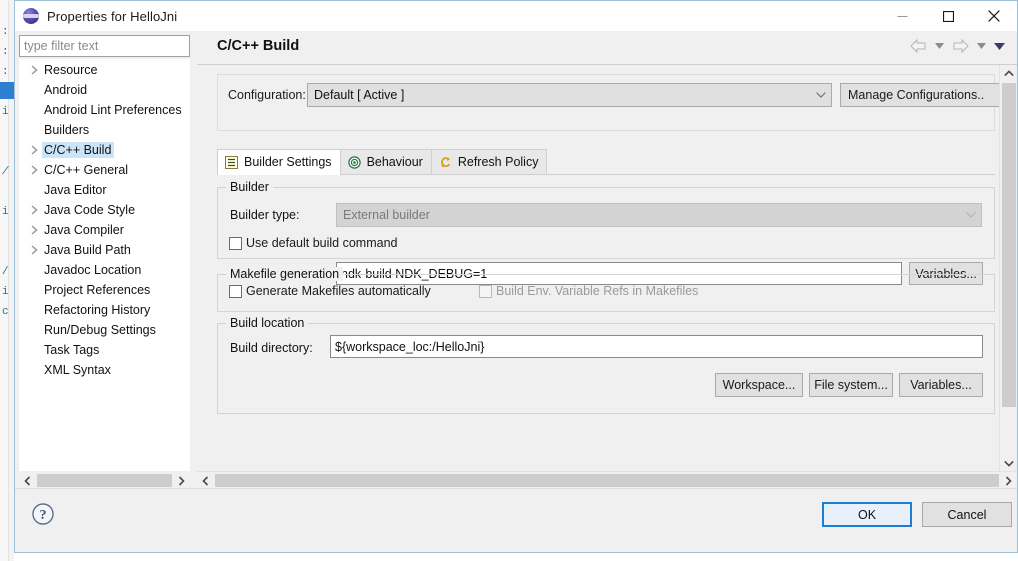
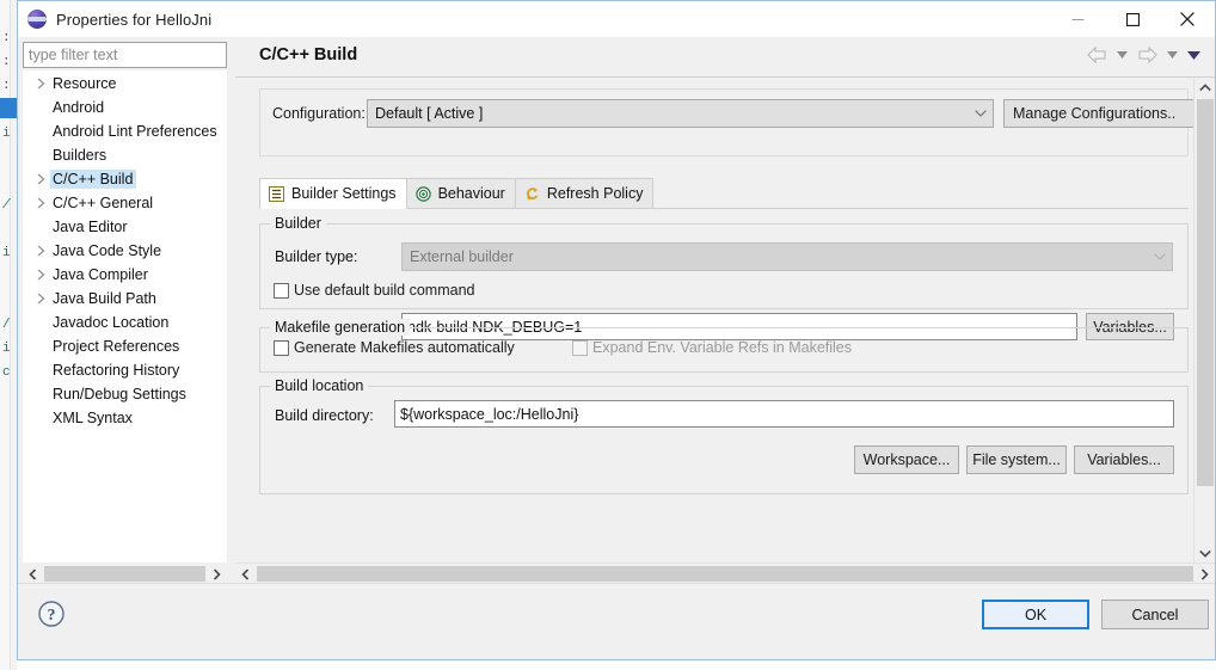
  :
  :
  :
  i
  /
  i
  /
  i
  c
  Properties for HelloJni
  C/C++ Build
  type filter text
  Resource
  Android
  Android Lint Preferences
  Builders
  C/C++ Build
  C/C++ General
  Java Editor
  Java Code Style
  Java Compiler
  Java Build Path
  Javadoc Location
  Project References
  Refactoring History
  Run/Debug Settings
- Task Tags
  XML Syntax
  Configuration:
  Default [ Active ]
  Manage Configurations..
  Builder Settings
  Behaviour
  Refresh Policy
  Builder
  Builder type:
  External builder
  Use default build command
  ndk-build NDK_DEBUG=1
  Variables...
  Makefile generation
  Generate Makefiles automatically
- Build Env. Variable Refs in Makefiles
+ Expand Env. Variable Refs in Makefiles
  Build location
  Build directory:
  ${workspace_loc:/HelloJni}
  Workspace...
  File system...
  Variables...
  ?
  OK
  Cancel
